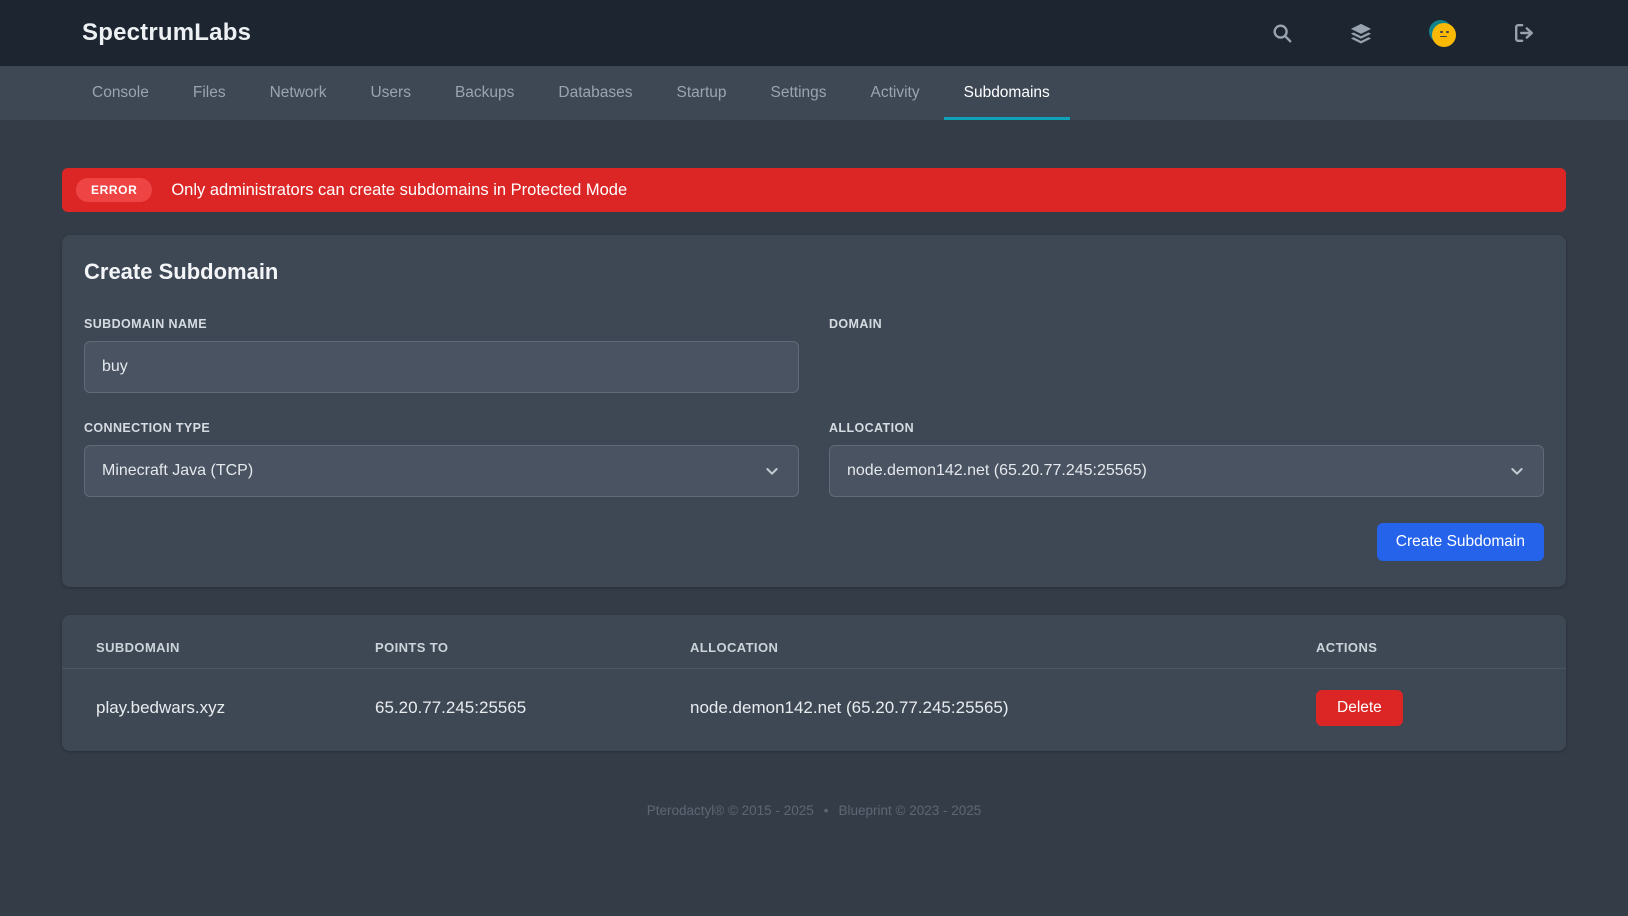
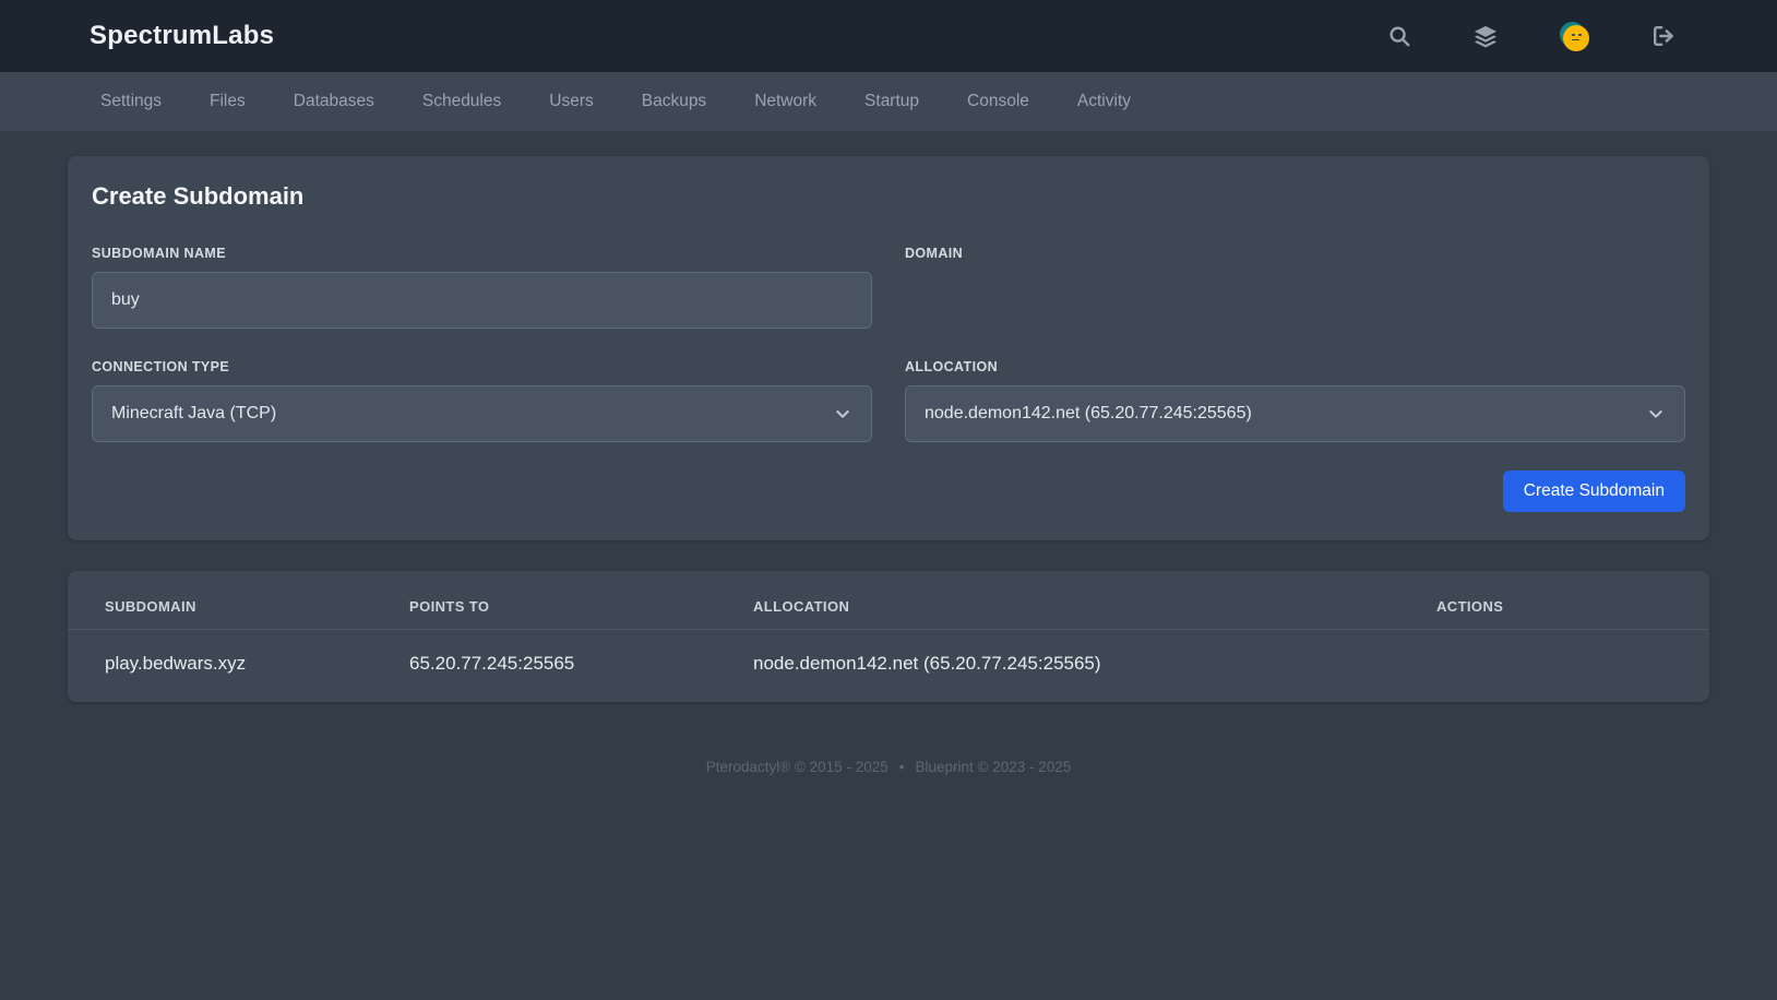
  SpectrumLabs
- Console
+ Settings
  Files
- Network
+ Databases
+ Schedules
  Users
  Backups
- Databases
+ Network
  Startup
- Settings
+ Console
  Activity
- Subdomains
- ERROR
- Only administrators can create subdomains in Protected Mode
  Create Subdomain
  SUBDOMAIN NAME
  buy
  DOMAIN
  CONNECTION TYPE
  Minecraft Java (TCP)
  ALLOCATION
  node.demon142.net (65.20.77.245:25565)
  Create Subdomain
  SUBDOMAIN
  POINTS TO
  ALLOCATION
  ACTIONS
  play.bedwars.xyz
  65.20.77.245:25565
  node.demon142.net (65.20.77.245:25565)
- Delete
  Pterodactyl® © 2015 - 2025 • Blueprint © 2023 - 2025
